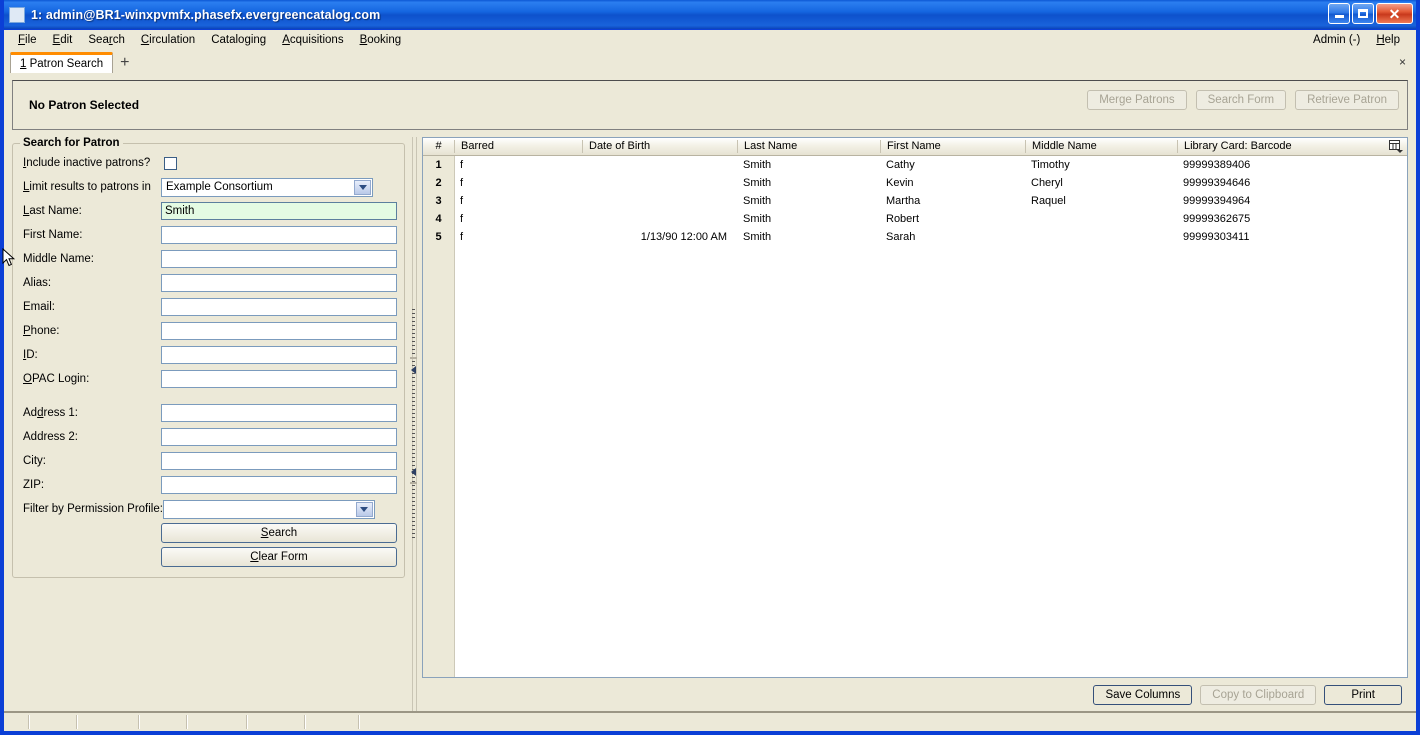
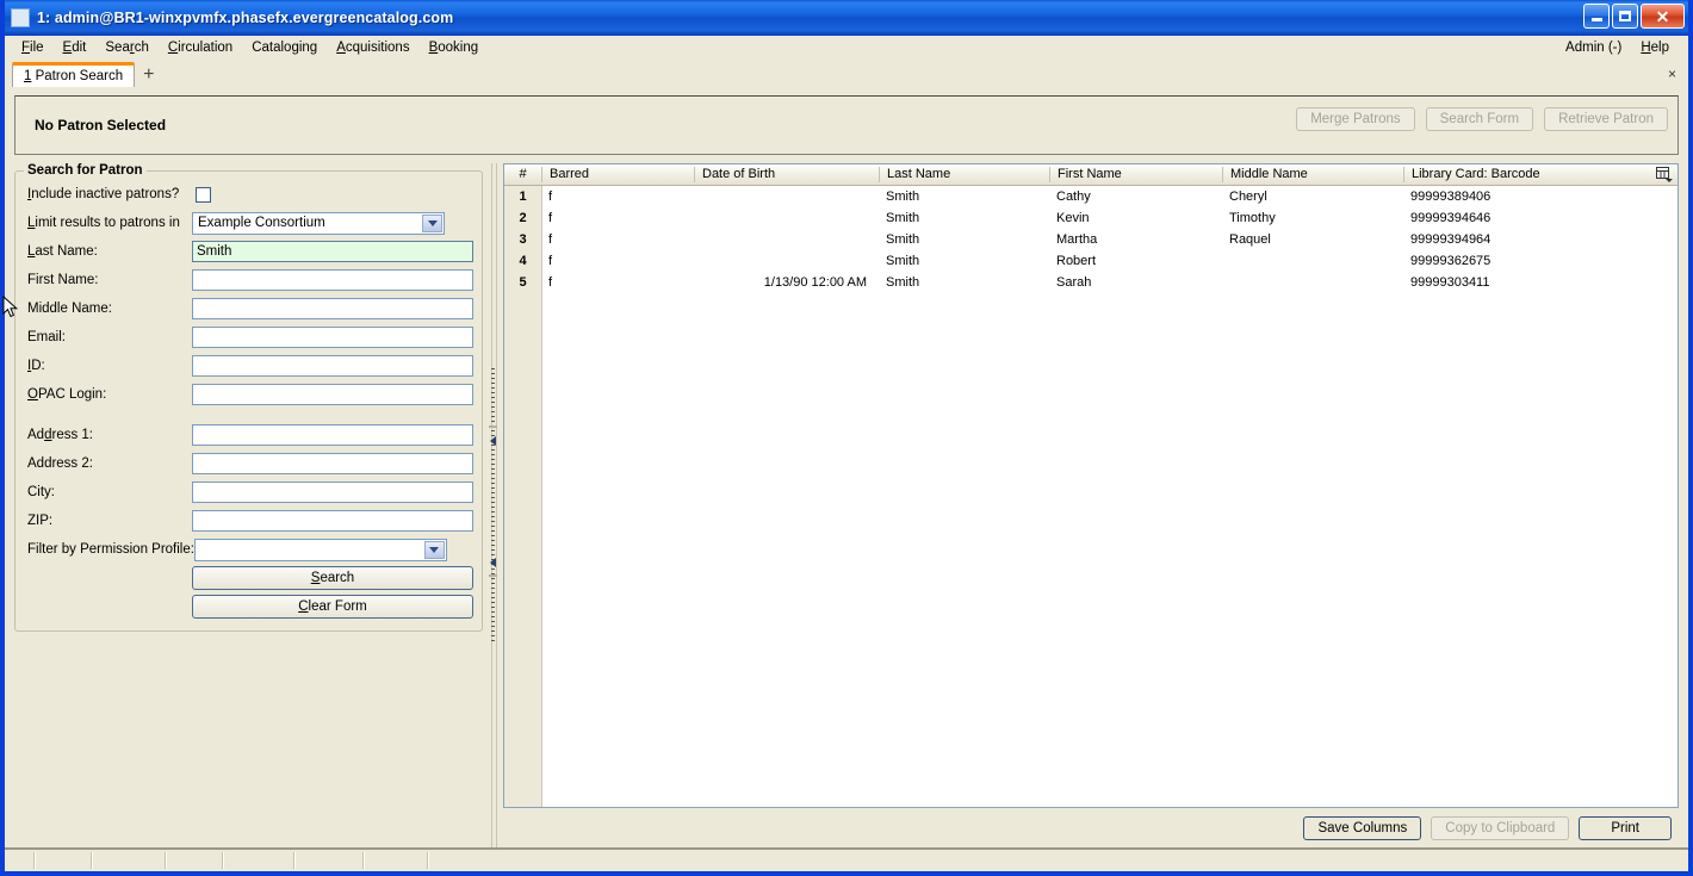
  1: admin@BR1-winxpvmfx.phasefx.evergreencatalog.com
  ✕
  File
  Edit
  Search
  Circulation
  Cataloging
  Acquisitions
  Booking
  Admin (-)
  Help
  1
  Patron Search
  +
  ×
  No Patron Selected
  Merge Patrons
  Search Form
  Retrieve Patron
  Search for Patron
  Include inactive patrons?
  Limit results to patrons in
  Example Consortium
  Last Name:
  Smith
  First Name:
  Middle Name:
- Alias:
  Email:
- Phone:
  ID:
  OPAC Login:
  Address 1:
  Address 2:
  City:
  ZIP:
  Filter by Permission Profile:
  Search
  Clear Form
  #
  Barred
  Date of Birth
  Last Name
  First Name
  Middle Name
  Library Card: Barcode
  1
  f
  Smith
  Cathy
- Timothy
+ Cheryl
  99999389406
  2
  f
  Smith
  Kevin
- Cheryl
+ Timothy
  99999394646
  3
  f
  Smith
  Martha
  Raquel
  99999394964
  4
  f
  Smith
  Robert
  99999362675
  5
  f
  1/13/90 12:00 AM
  Smith
  Sarah
  99999303411
  Save Columns
  Copy to Clipboard
  Print
